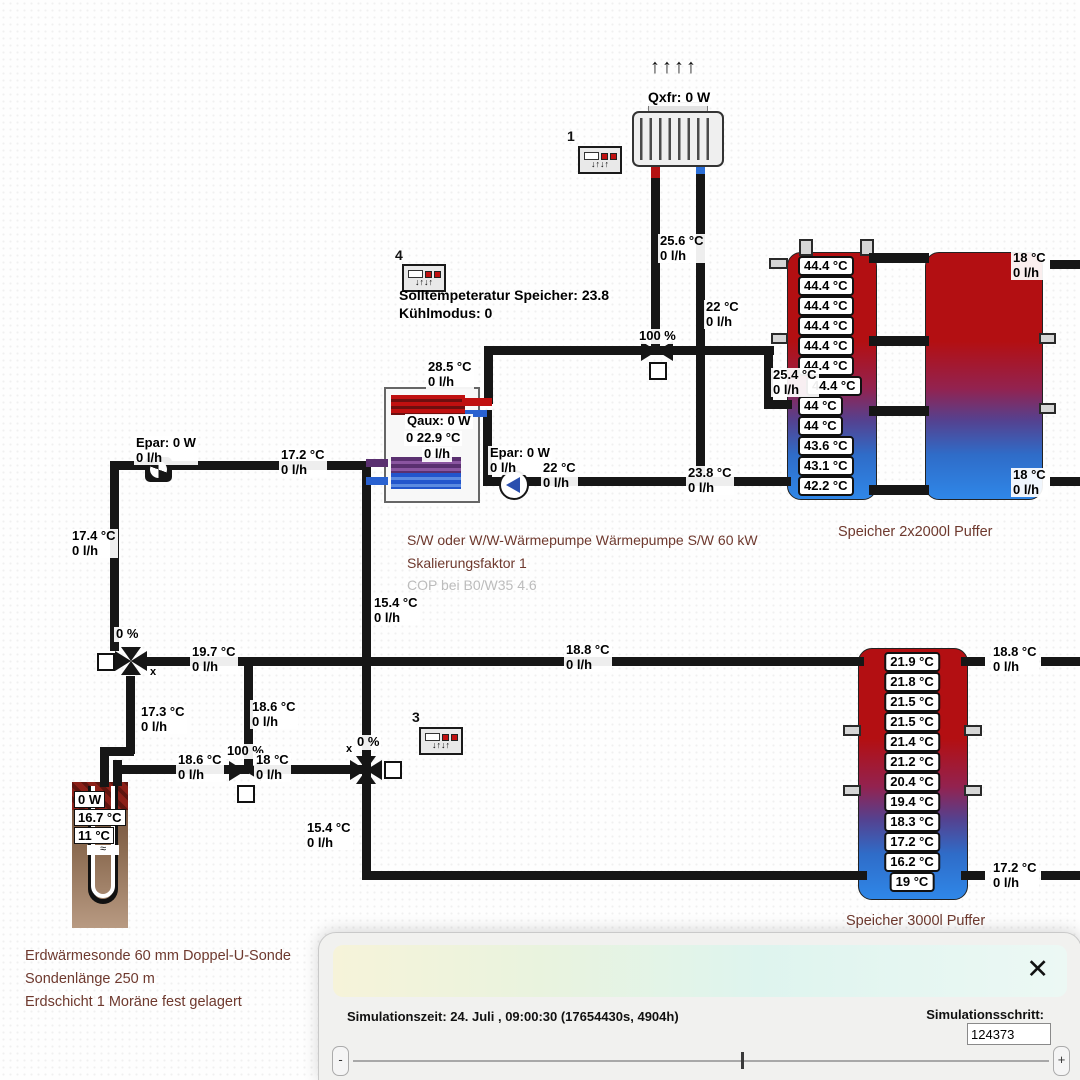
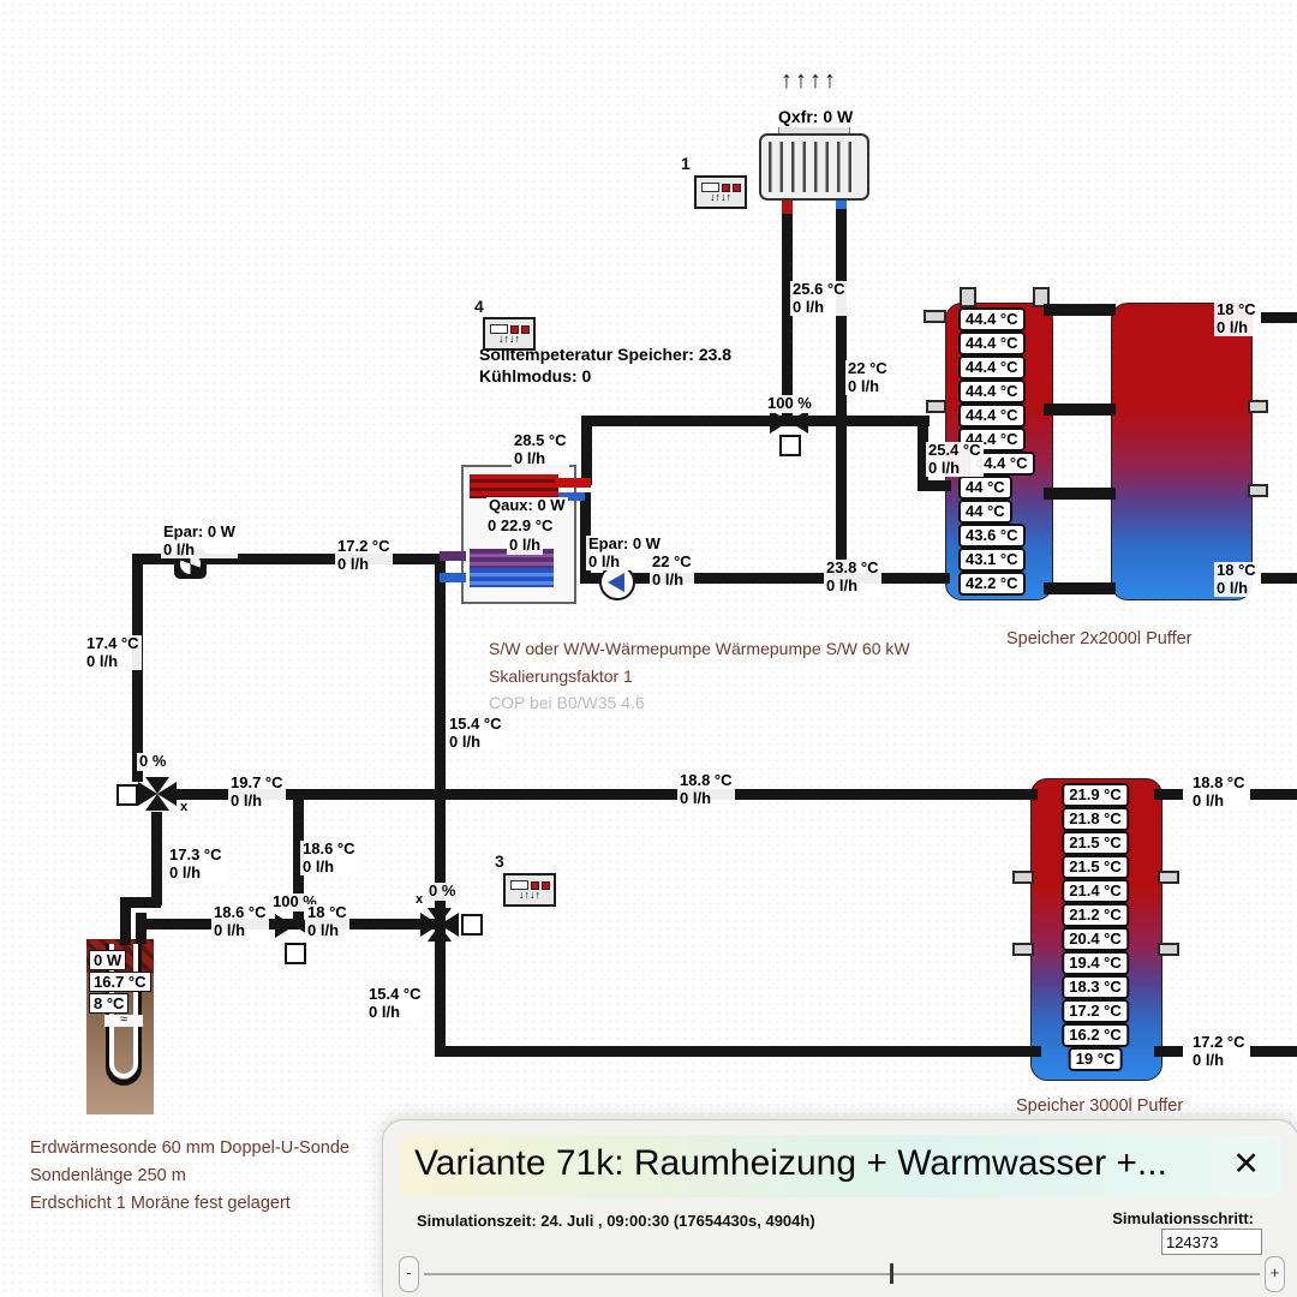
  ↑↑↑↑
  Qxfr: 0 W
  25.6 °C
  0 l/h
  22 °C
  0 l/h
  1
  ↓↑↓↑
  4
  ↓↑↓↑
  Solltempeteratur Speicher: 23.8
  Kühlmodus: 0
  100 %
  25.4 °C
  0 l/h
  28.5 °C
  0 l/h
  Qaux: 0 W
  0 22.9 °C
  0 l/h
  S/W oder W/W-Wärmepumpe Wärmepumpe S/W 60 kW
  Skalierungsfaktor 1
  COP bei B0/W35 4.6
  Epar: 0 W
  0 l/h
  22 °C
  0 l/h
  23.8 °C
  0 l/h
  Epar: 0 W
  0 l/h
  17.2 °C
  0 l/h
  17.4 °C
  0 l/h
  0 %
  x
  19.7 °C
  0 l/h
  18.8 °C
  0 l/h
  17.3 °C
  0 l/h
  18.6 °C
  0 l/h
  18.6 °C
  0 l/h
  100 %
  18 °C
  0 l/h
  15.4 °C
  0 l/h
  0 %
  x
  15.4 °C
  0 l/h
  ≈
  0 W
  16.7 °C
- 11 °C
+ 8 °C
  3
  ↓↑↓↑
  18 °C
  0 l/h
  18 °C
  0 l/h
  44.4 °C
  44.4 °C
  44.4 °C
  44.4 °C
  44.4 °C
  44.4 °C
  4.4 °C
  44 °C
  44 °C
  43.6 °C
  43.1 °C
  42.2 °C
  Speicher 2x2000l Puffer
  18.8 °C
  0 l/h
  17.2 °C
  0 l/h
  21.9 °C
  21.8 °C
  21.5 °C
  21.5 °C
  21.4 °C
  21.2 °C
  20.4 °C
  19.4 °C
  18.3 °C
  17.2 °C
  16.2 °C
  19 °C
  Speicher 3000l Puffer
  Erdwärmesonde 60 mm Doppel-U-Sonde
  Sondenlänge 250 m
  Erdschicht 1 Moräne fest gelagert
+ Variante 71k: Raumheizung + Warmwasser +...
  ✕
  Simulationszeit: 24. Juli , 09:00:30 (17654430s, 4904h)
  Simulationsschritt:
  124373
  -
  +
